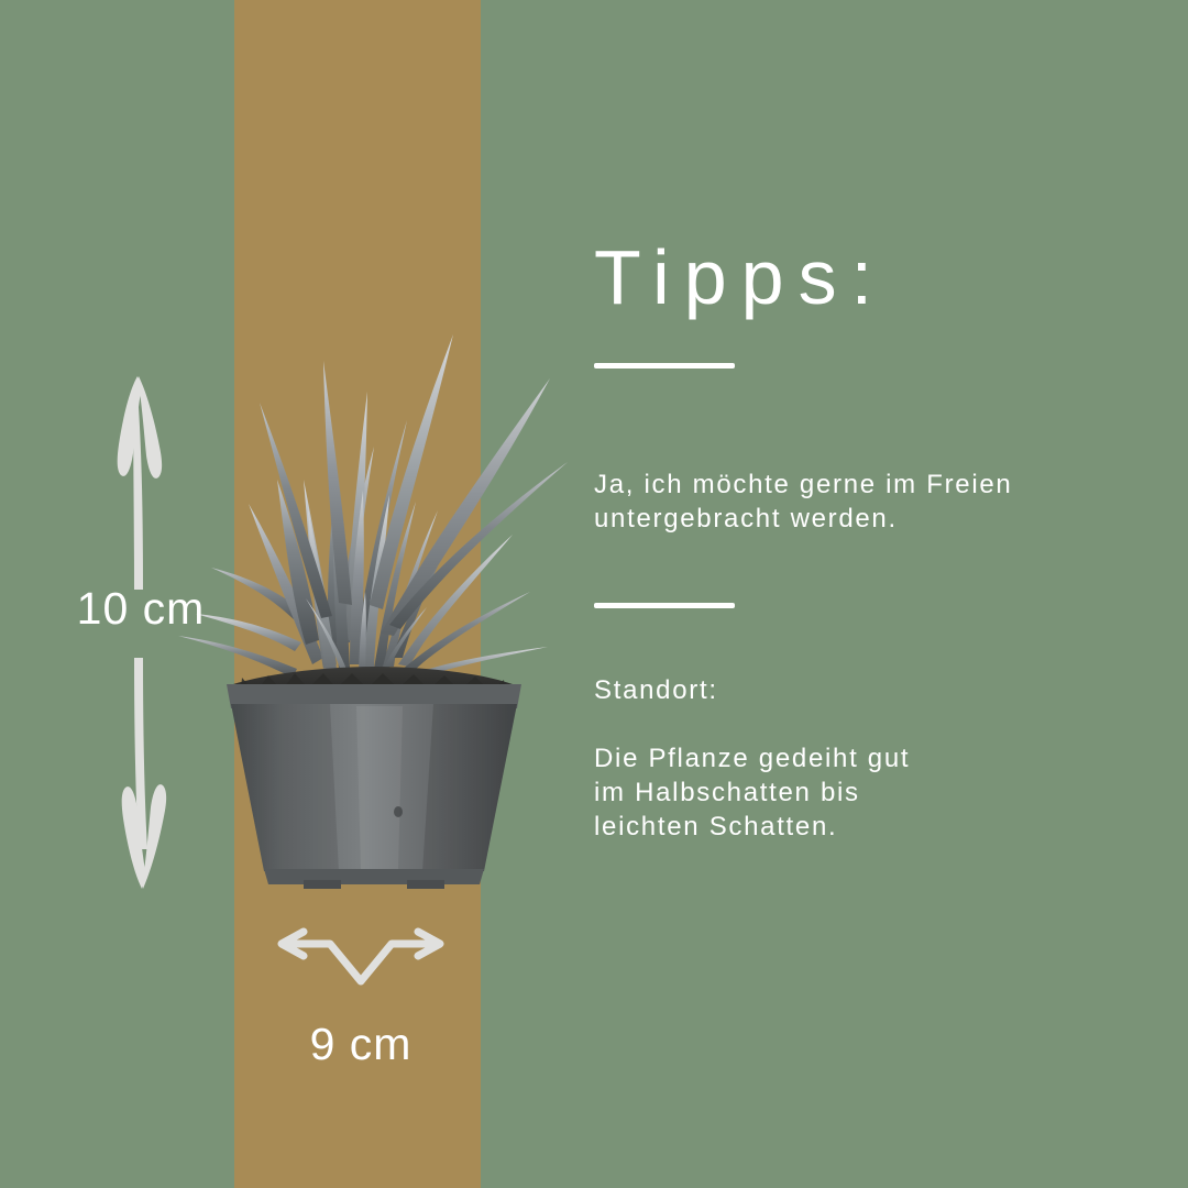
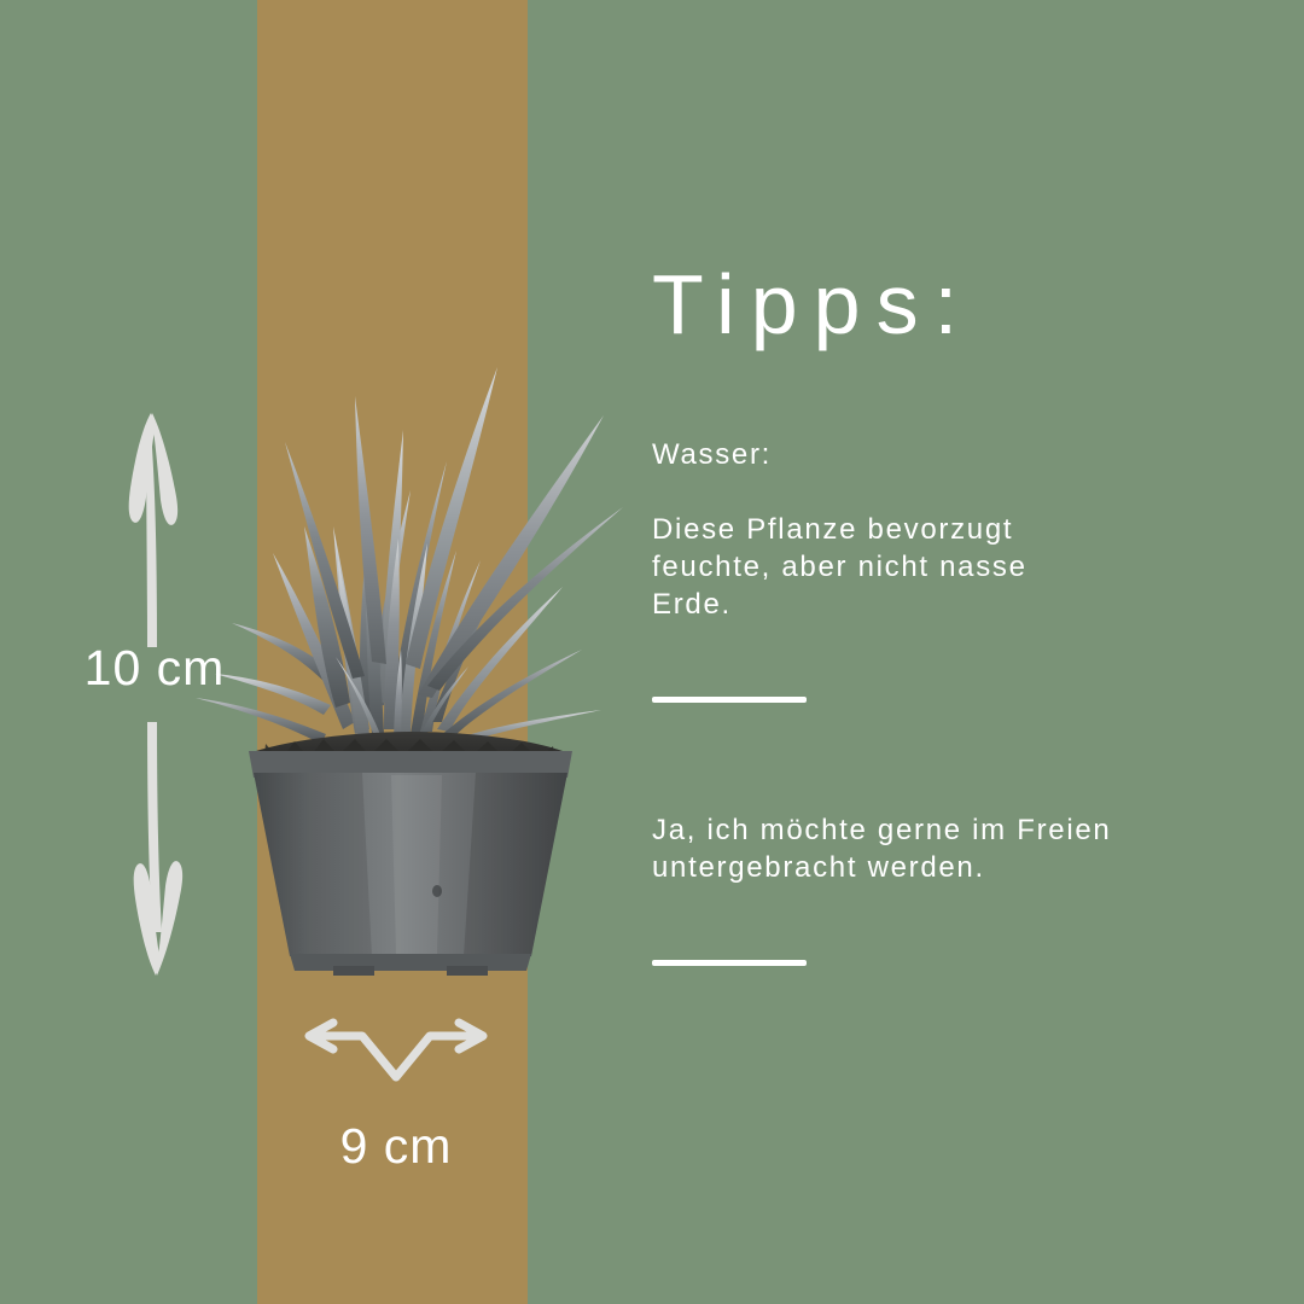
  10 cm
  9 cm
  Tipps:
+ Wasser:
+ Diese Pflanze bevorzugt
+ feuchte, aber nicht nasse
+ Erde.
  Ja, ich möchte gerne im Freien
  untergebracht werden.
- Standort:
- Die Pflanze gedeiht gut
- im Halbschatten bis
- leichten Schatten.
